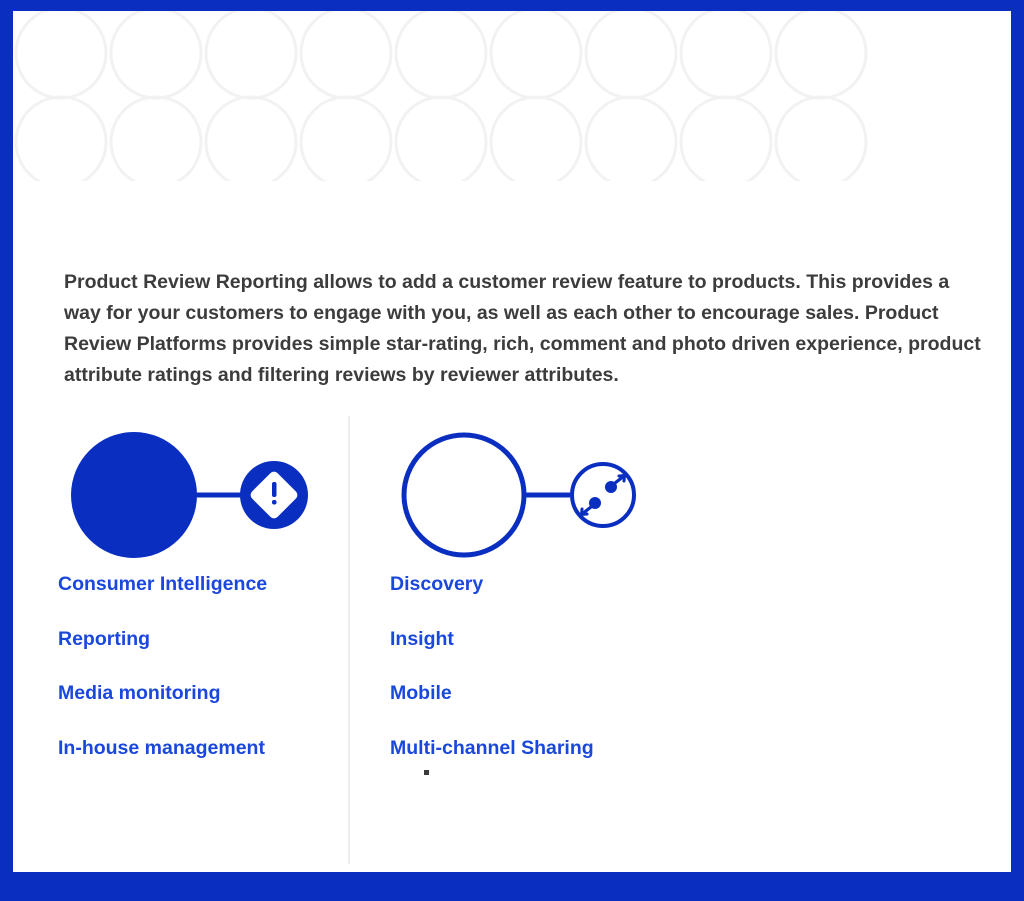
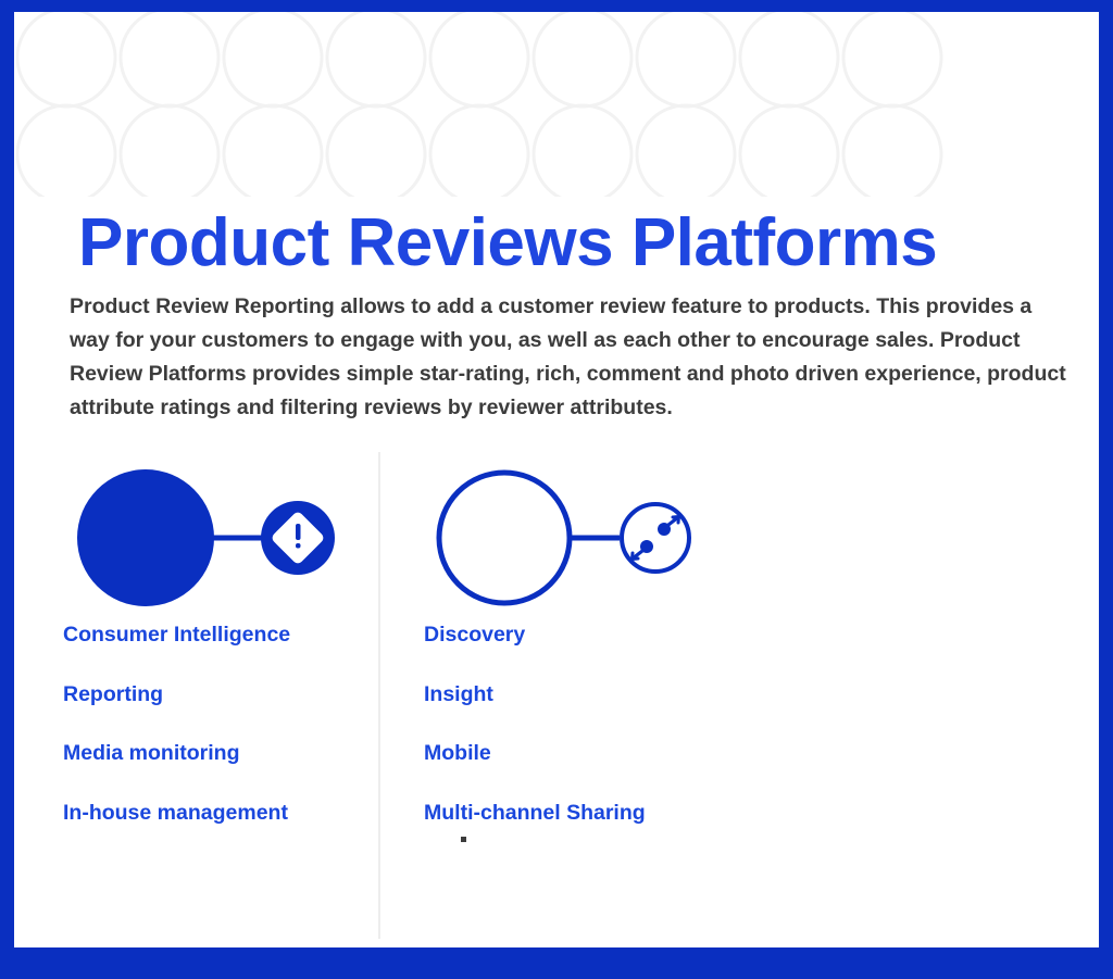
+ Product Reviews Platforms
  Product Review Reporting allows to add a customer review feature to products. This provides a way for your customers to engage with you, as well as each other to encourage sales. Product Review Platforms provides simple star-rating, rich, comment and photo driven experience, product attribute ratings and filtering reviews by reviewer attributes.
  Consumer Intelligence
  Reporting
  Media monitoring
  In-house management
  Discovery
  Insight
  Mobile
  Multi-channel Sharing
